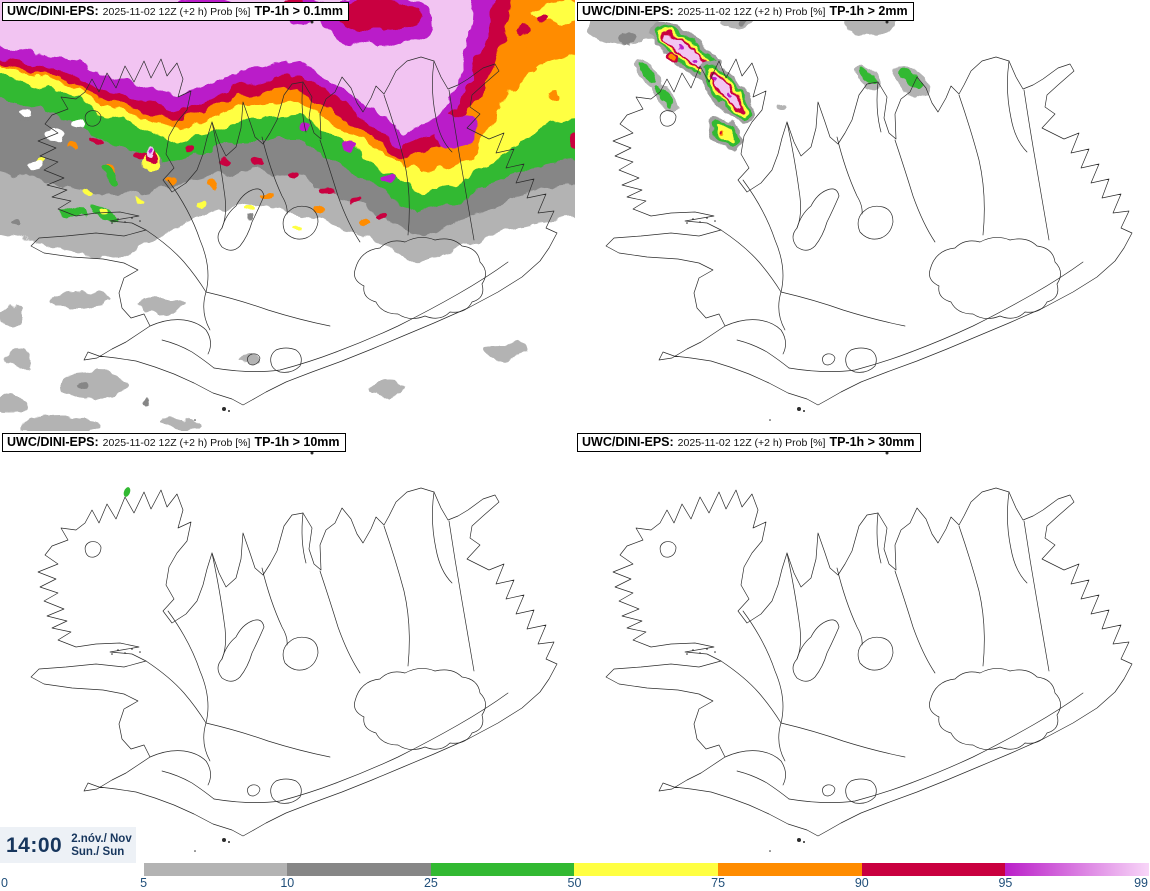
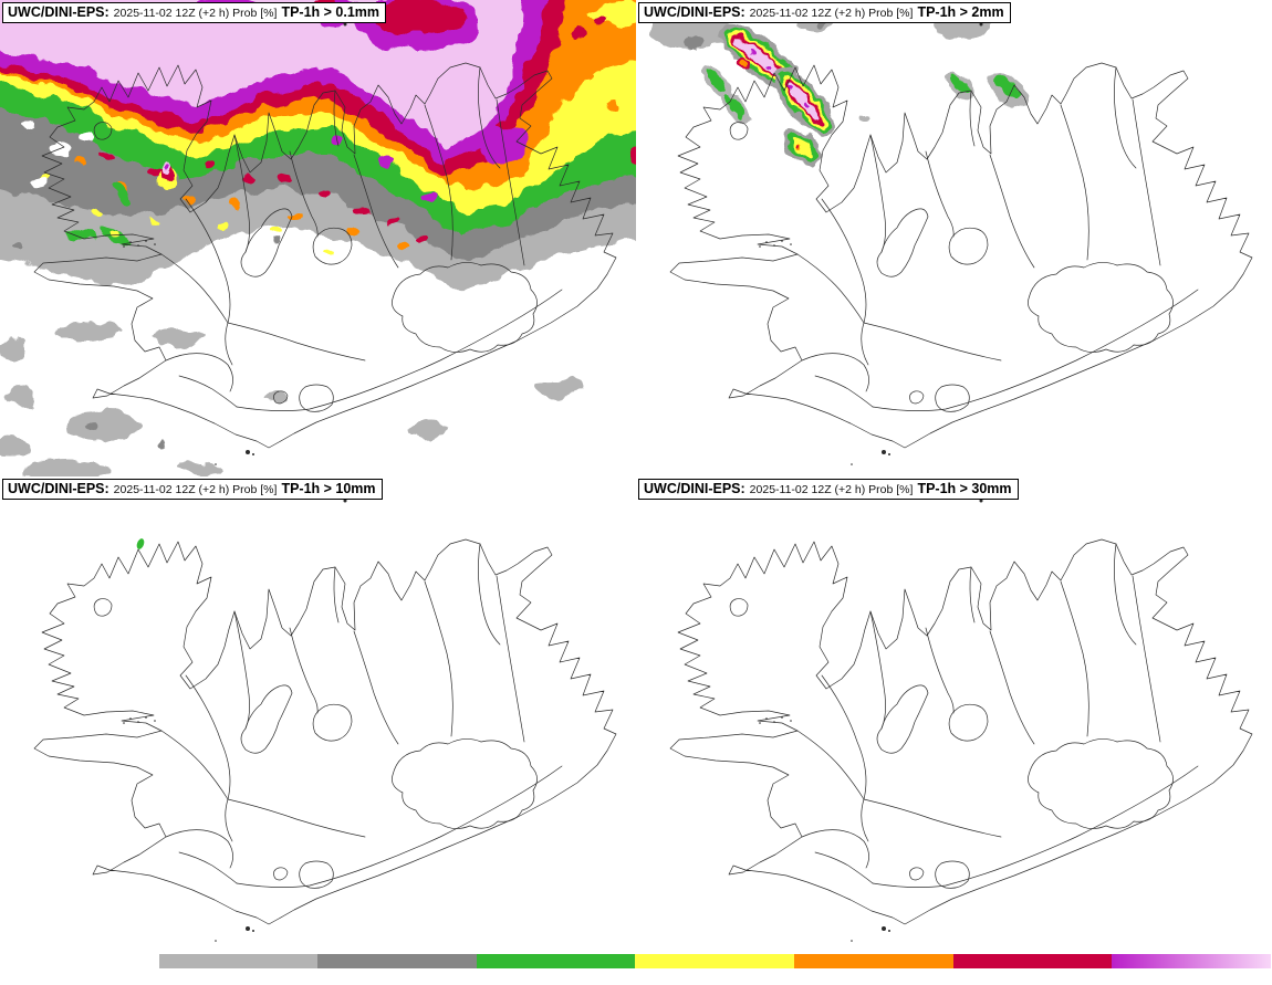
  UWC/DINI-EPS:
  2025-11-02 12Z (+2 h) Prob [%]
  TP-1h > 0.1mm
  UWC/DINI-EPS:
  2025-11-02 12Z (+2 h) Prob [%]
  TP-1h > 2mm
  UWC/DINI-EPS:
  2025-11-02 12Z (+2 h) Prob [%]
  TP-1h > 10mm
  UWC/DINI-EPS:
  2025-11-02 12Z (+2 h) Prob [%]
  TP-1h > 30mm
- 14:00
- 2.nóv./ Nov
- Sun./ Sun
- 0
- 5
- 10
- 25
- 50
- 75
- 90
- 95
- 99
